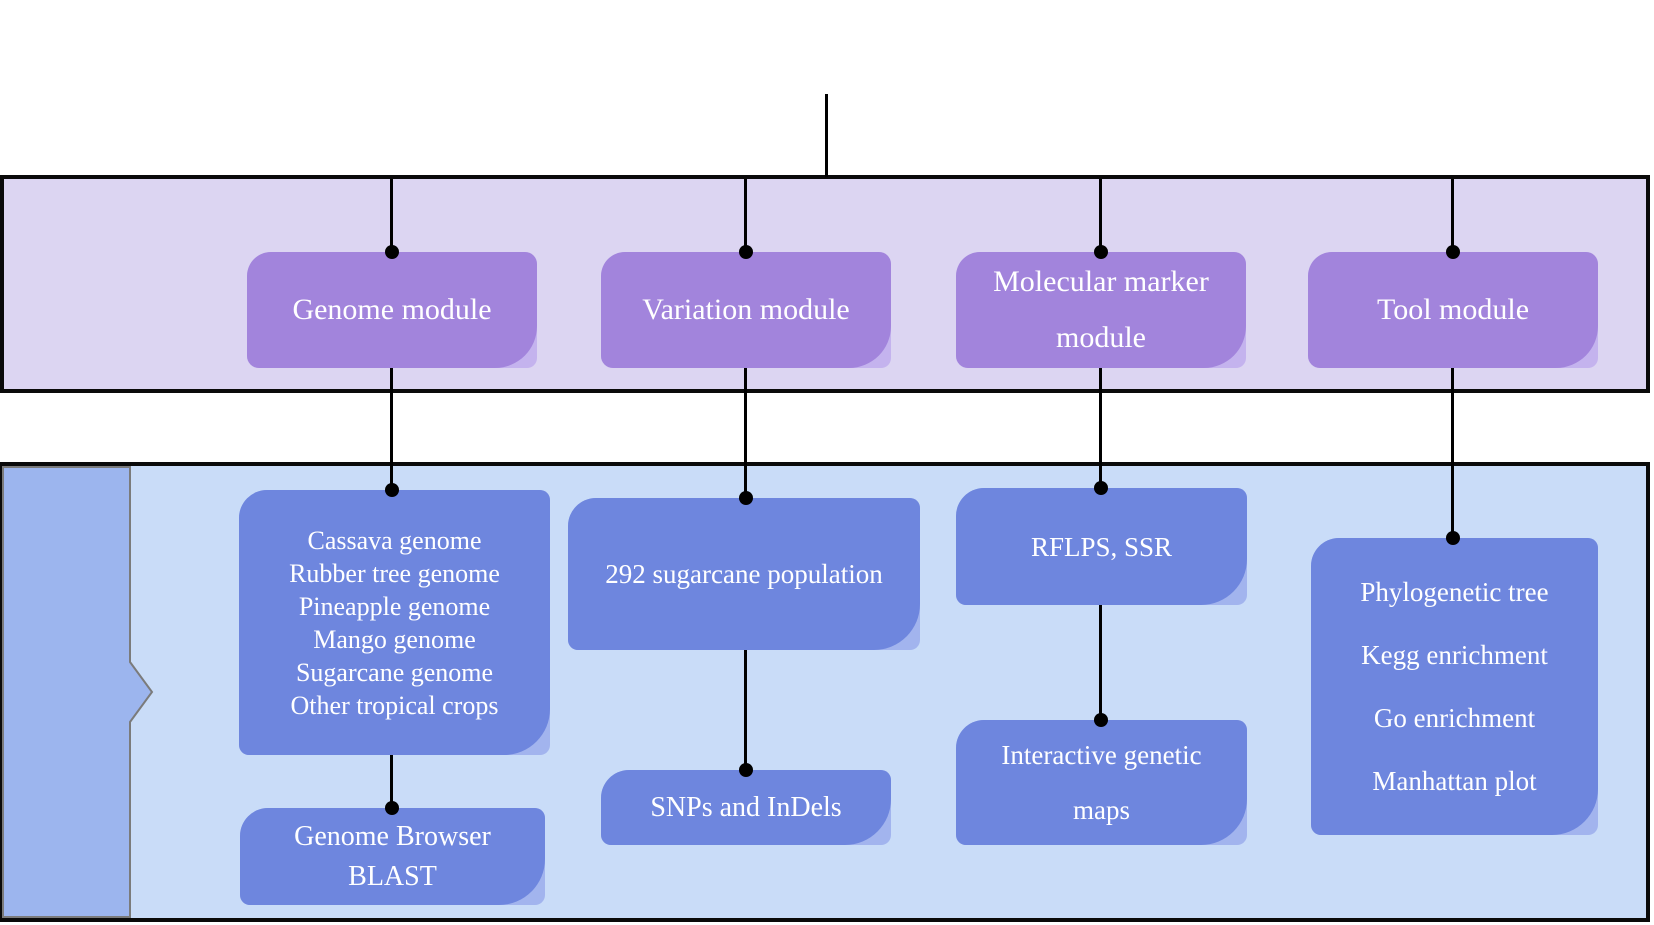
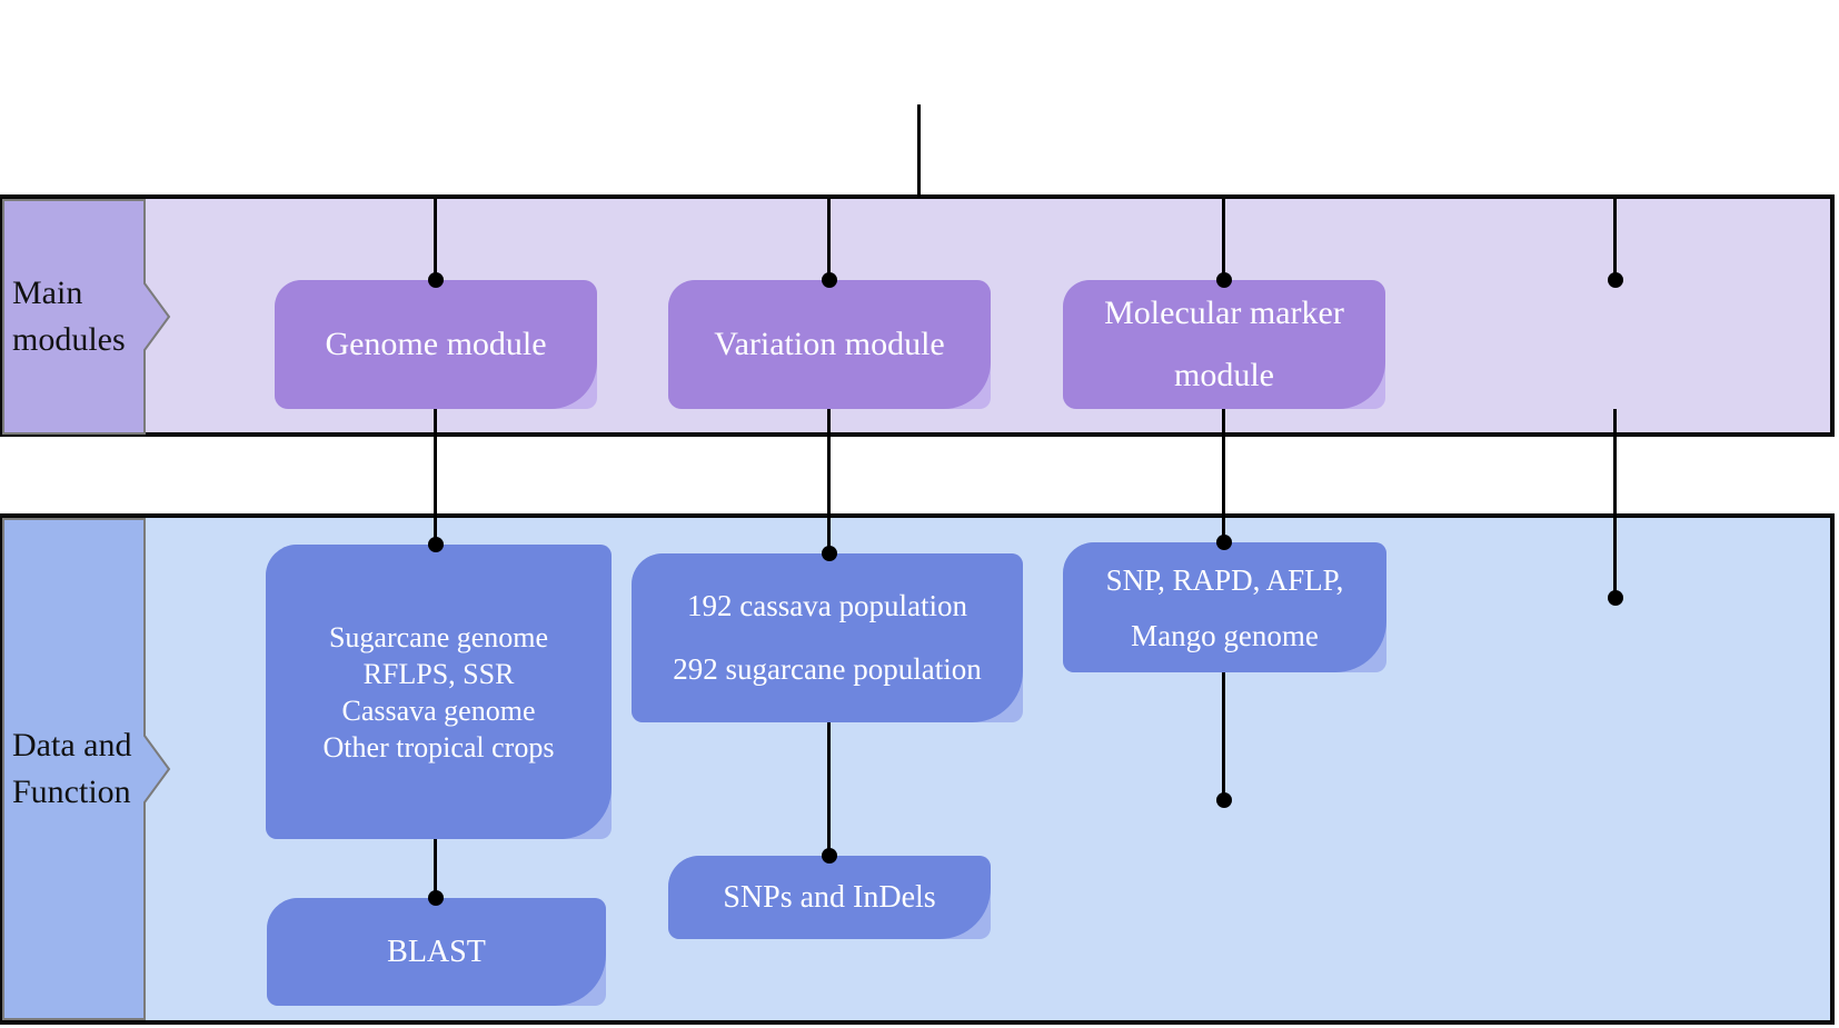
+ Main
+ modules
+ Data and
+ Function
  Genome module
  Variation module
  Molecular marker module
- Tool module
- Cassava genome
+ Sugarcane genome
- Rubber tree genome
- Pineapple genome
- Mango genome
+ RFLPS, SSR
- Sugarcane genome
+ Cassava genome
  Other tropical crops
- Genome Browser
  BLAST
+ 192 cassava population
  292 sugarcane population
  SNPs and InDels
+ SNP, RAPD, AFLP,
- RFLPS, SSR
+ Mango genome
- Interactive genetic
- maps
- Phylogenetic tree
- Kegg enrichment
- Go enrichment
- Manhattan plot
